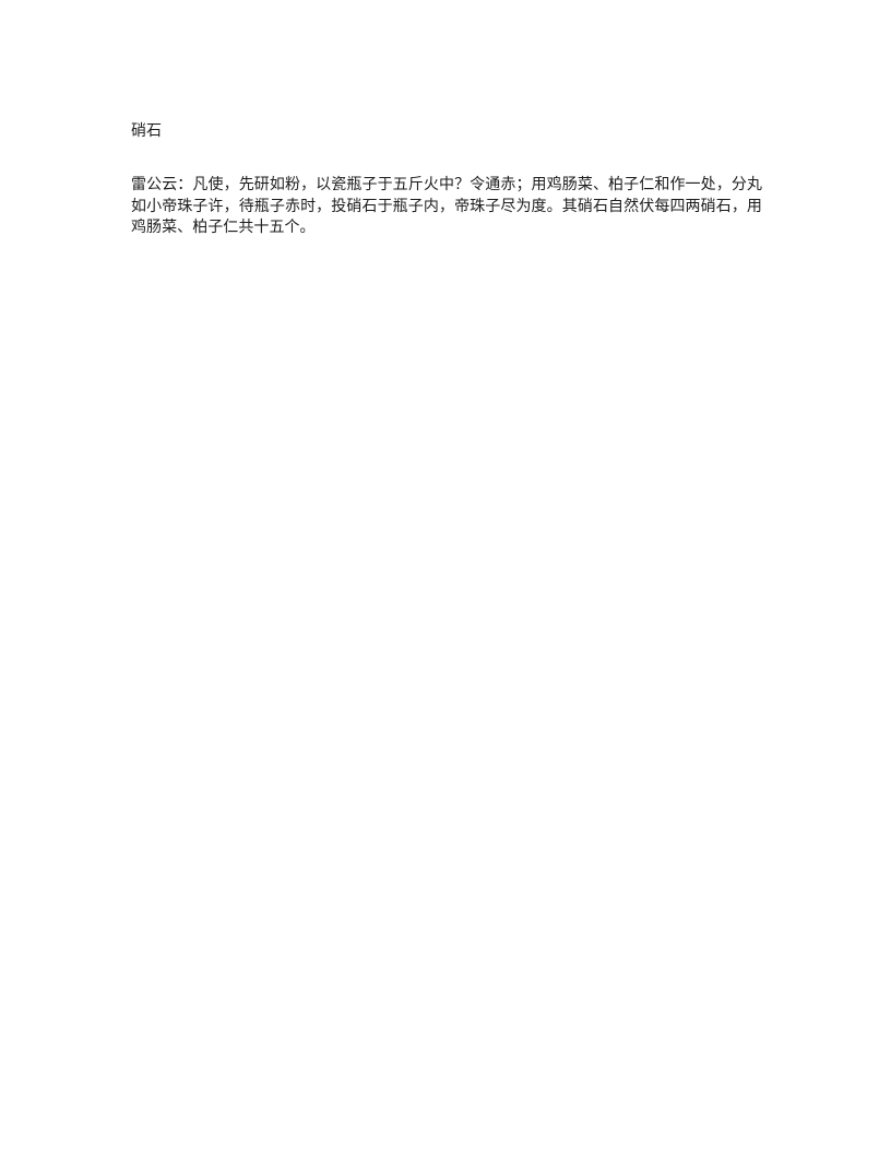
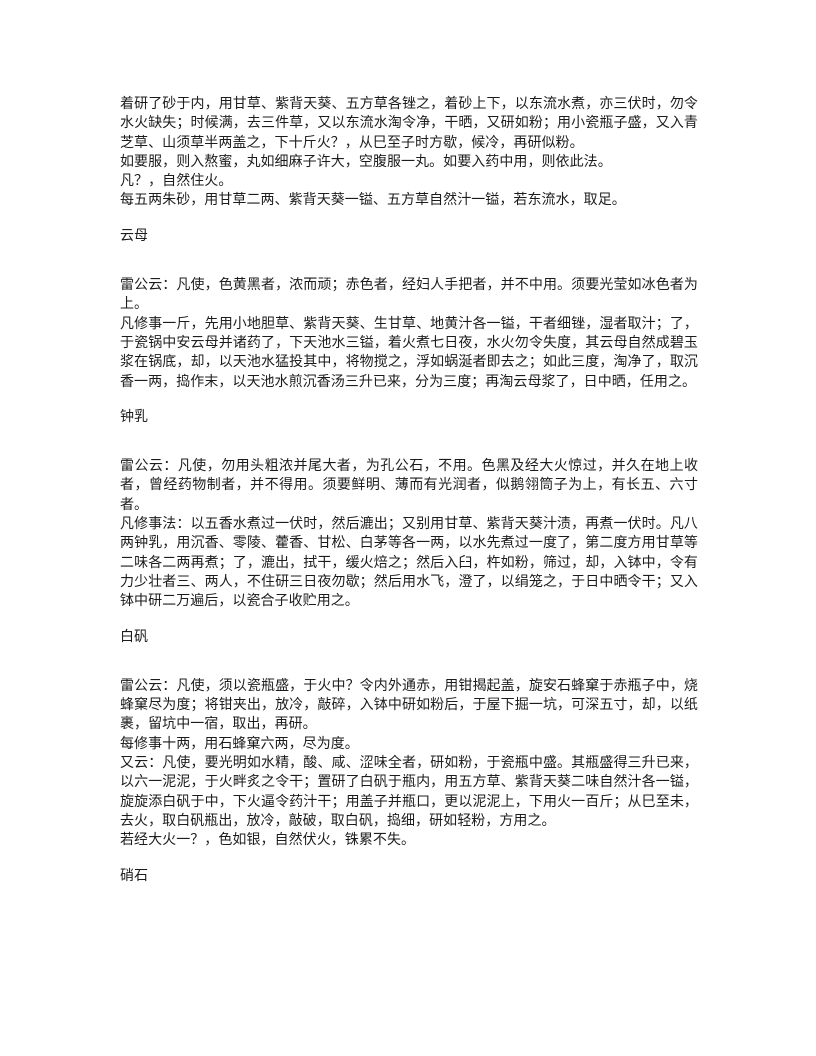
+ 着研了砂于内，用甘草、紫背天葵、五方草各锉之，着砂上下，以东流水煮，亦三伏时，勿令水火缺失；时候满，去三件草，又以东流水淘令净，干晒，又研如粉；用小瓷瓶子盛，又入青芝草、山须草半两盖之，下十斤火？，从巳至子时方歇，候冷，再研似粉。
+ 如要服，则入熬蜜，丸如细麻子许大，空腹服一丸。如要入药中用，则依此法。
+ 凡？，自然住火。
+ 每五两朱砂，用甘草二两、紫背天葵一镒、五方草自然汁一镒，若东流水，取足。
+ 云母
+ 雷公云：凡使，色黄黑者，浓而顽；赤色者，经妇人手把者，并不中用。须要光莹如冰色者为上。
+ 凡修事一斤，先用小地胆草、紫背天葵、生甘草、地黄汁各一镒，干者细锉，湿者取汁；了，于瓷锅中安云母并诸药了，下天池水三镒，着火煮七日夜，水火勿令失度，其云母自然成碧玉浆在锅底，却，以天池水猛投其中，将物搅之，浮如蜗涎者即去之；如此三度，淘净了，取沉香一两，捣作末，以天池水煎沉香汤三升已来，分为三度；再淘云母浆了，日中晒，任用之。
+ 钟乳
+ 雷公云：凡使，勿用头粗浓并尾大者，为孔公石，不用。色黑及经大火惊过，并久在地上收者，曾经药物制者，并不得用。须要鲜明、薄而有光润者，似鹅翎筒子为上，有长五、六寸者。
+ 凡修事法：以五香水煮过一伏时，然后漉出；又别用甘草、紫背天葵汁渍，再煮一伏时。凡八两钟乳，用沉香、零陵、藿香、甘松、白茅等各一两，以水先煮过一度了，第二度方用甘草等二味各二两再煮；了，漉出，拭干，缓火焙之；然后入臼，杵如粉，筛过，却，入钵中，令有力少壮者三、两人，不住研三日夜勿歇；然后用水飞，澄了，以绢笼之，于日中晒令干；又入钵中研二万遍后，以瓷合子收贮用之。
+ 白矾
+ 雷公云：凡使，须以瓷瓶盛，于火中？令内外通赤，用钳揭起盖，旋安石蜂窠于赤瓶子中，烧蜂窠尽为度；将钳夹出，放冷，敲碎，入钵中研如粉后，于屋下掘一坑，可深五寸，却，以纸裹，留坑中一宿，取出，再研。
+ 每修事十两，用石蜂窠六两，尽为度。
+ 又云：凡使，要光明如水精，酸、咸、涩味全者，研如粉，于瓷瓶中盛。其瓶盛得三升已来，以六一泥泥，于火畔炙之令干；置研了白矾于瓶内，用五方草、紫背天葵二味自然汁各一镒，旋旋添白矾于中，下火逼令药汁干；用盖子并瓶口，更以泥泥上，下用火一百斤；从巳至未，去火，取白矾瓶出，放冷，敲破，取白矾，捣细，研如轻粉，方用之。
+ 若经大火一？，色如银，自然伏火，铢累不失。
  硝石
- 雷公云：凡使，先研如粉，以瓷瓶子于五斤火中？令通赤；用鸡肠菜、柏子仁和作一处，分丸如小帝珠子许，待瓶子赤时，投硝石于瓶子内，帝珠子尽为度。其硝石自然伏每四两硝石，用鸡肠菜、柏子仁共十五个。
